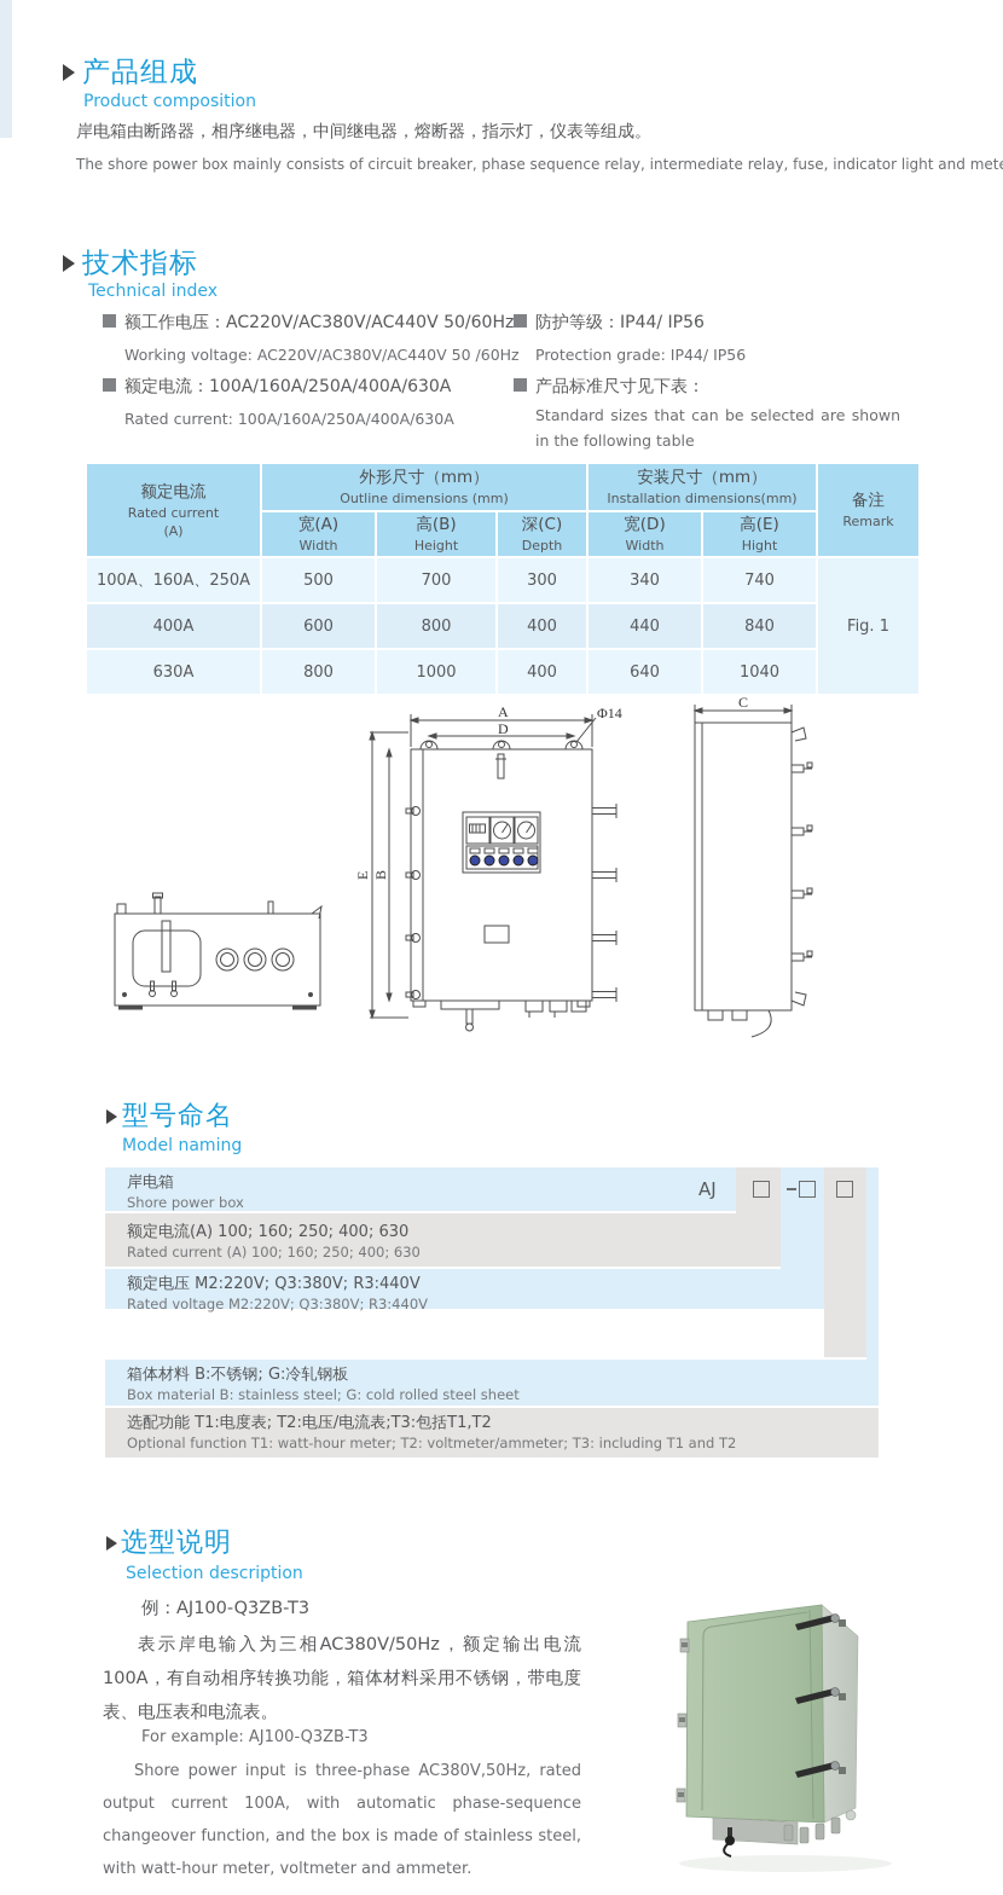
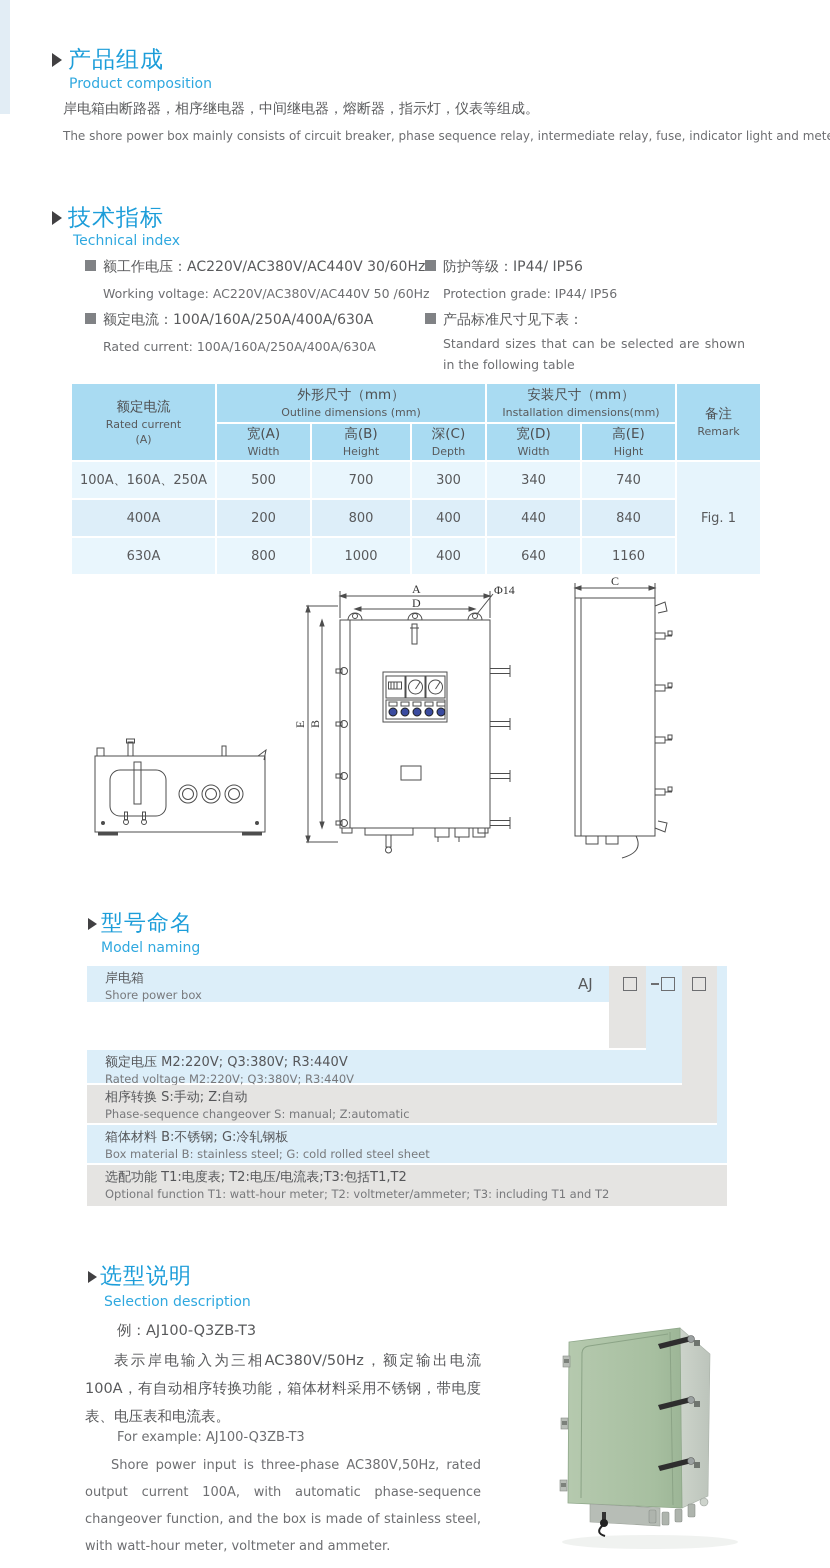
  产品组成
  Product composition
  岸电箱由断路器，相序继电器，中间继电器，熔断器，指示灯，仪表等组成。
  The shore power box mainly consists of circuit breaker, phase sequence relay, intermediate relay, fuse, indicator light and met
  技术指标
  Technical index
- 额工作电压：AC220V/AC380V/AC440V 50/60Hz
+ 额工作电压：AC220V/AC380V/AC440V 30/60Hz
  Working voltage: AC220V/AC380V/AC440V 50 /60Hz
  额定电流：100A/160A/250A/400A/630A
  Rated current: 100A/160A/250A/400A/630A
  防护等级：IP44/ IP56
  Protection grade: IP44/ IP56
  产品标准尺寸见下表：
  Standard sizes that can be selected are shown in the following table
  额定电流 Rated current (A)	外形尺寸（mm） Outline dimensions (mm)	安装尺寸（mm） Installation dimensions(mm)	备注 Remark
  宽(A)Width	高(B)Height	深(C)Depth	宽(D)Width	高(E)Hight
  100A、160A、250A	500	700	300	340	740	Fig. 1
- 400A	600	800	400	440	840
+ 400A	200	800	400	440	840
- 630A	800	1000	400	640	1040
+ 630A	800	1000	400	640	1160
  A
  D
  Φ14
  C
  型号命名
  Model naming
  岸电箱
  Shore power box
- 额定电流(A) 100; 160; 250; 400; 630
- Rated current (A) 100; 160; 250; 400; 630
  额定电压 M2:220V; Q3:380V; R3:440V
  Rated voltage M2:220V; Q3:380V; R3:440V
+ 相序转换 S:手动; Z:自动
+ Phase-sequence changeover S: manual; Z:automatic
  箱体材料 B:不锈钢; G:冷轧钢板
  Box material B: stainless steel; G: cold rolled steel sheet
  选配功能 T1:电度表; T2:电压/电流表;T3:包括T1,T2
  Optional function T1: watt-hour meter; T2: voltmeter/ammeter; T3: including T1 and T2
  AJ
  选型说明
  Selection description
  例：AJ100-Q3ZB-T3
  表示岸电输入为三相AC380V/50Hz，额定输出电流100A，有自动相序转换功能，箱体材料采用不锈钢，带电度表、电压表和电流表。
  For example: AJ100-Q3ZB-T3
  Shore power input is three-phase AC380V,50Hz, rated output current 100A, with automatic phase-sequence changeover function, and the box is made of stainless steel, with watt-hour meter, voltmeter and ammeter.
